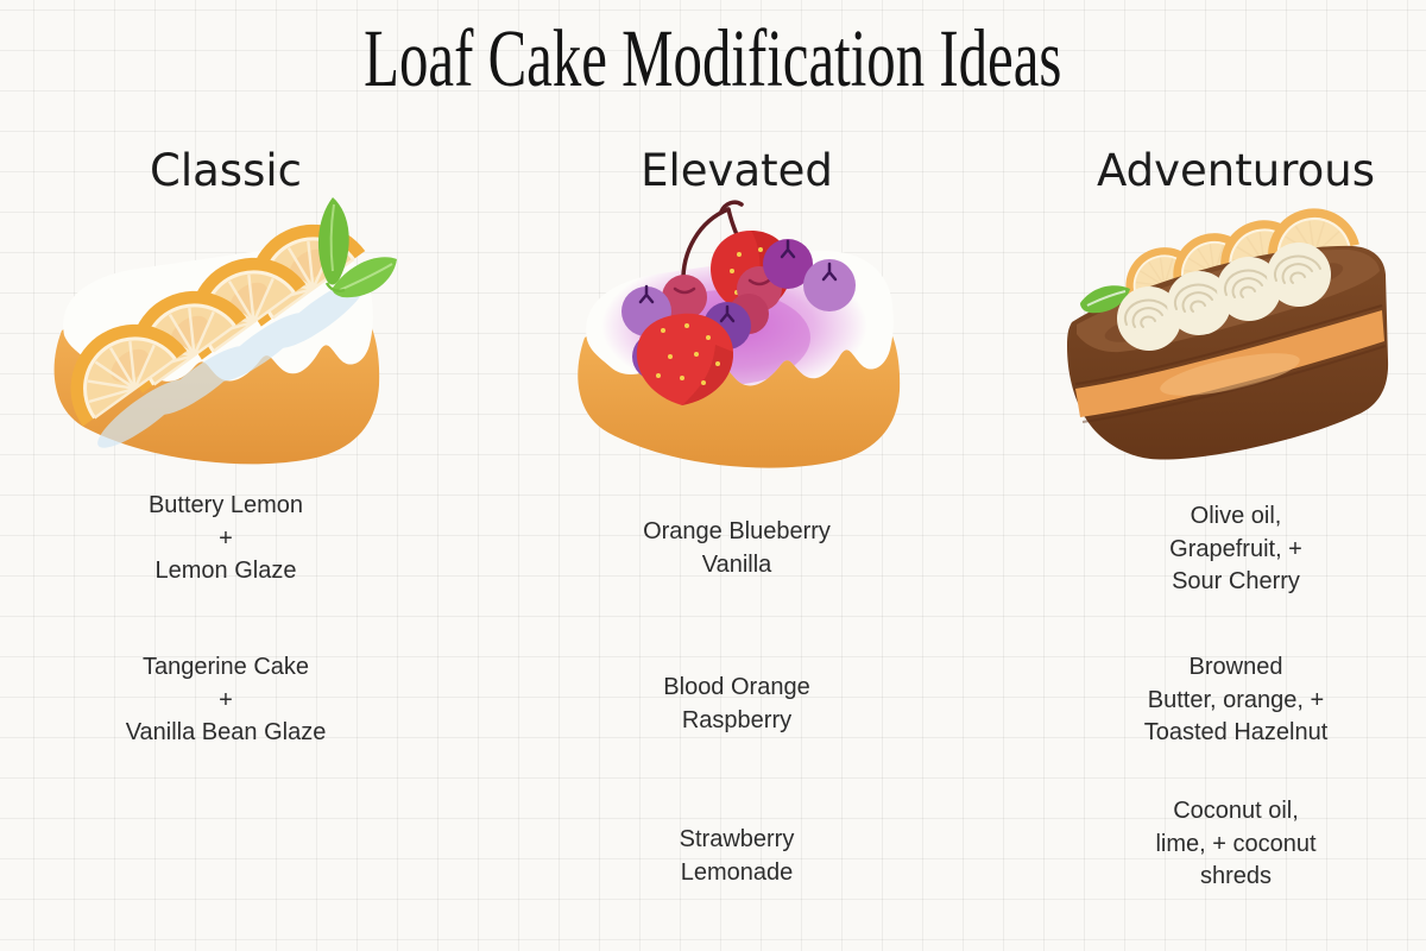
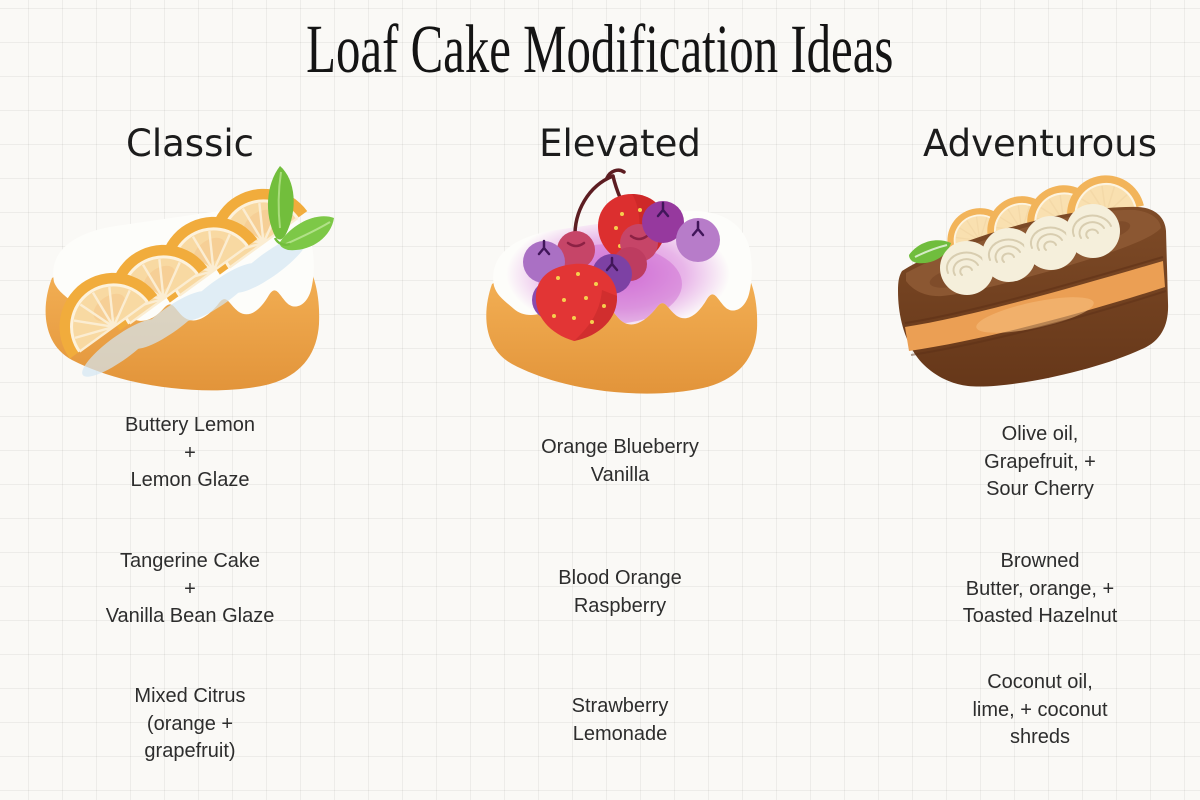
  Loaf Cake Modification Ideas
  Classic
  Buttery Lemon
  +
  Lemon Glaze
  Tangerine Cake
  +
  Vanilla Bean Glaze
+ Mixed Citrus
+ (orange +
+ grapefruit)
  Elevated
  Orange Blueberry
  Vanilla
  Blood Orange
  Raspberry
  Strawberry
  Lemonade
  Adventurous
  Olive oil,
  Grapefruit, +
  Sour Cherry
  Browned
  Butter, orange, +
  Toasted Hazelnut
  Coconut oil,
  lime, + coconut
  shreds
